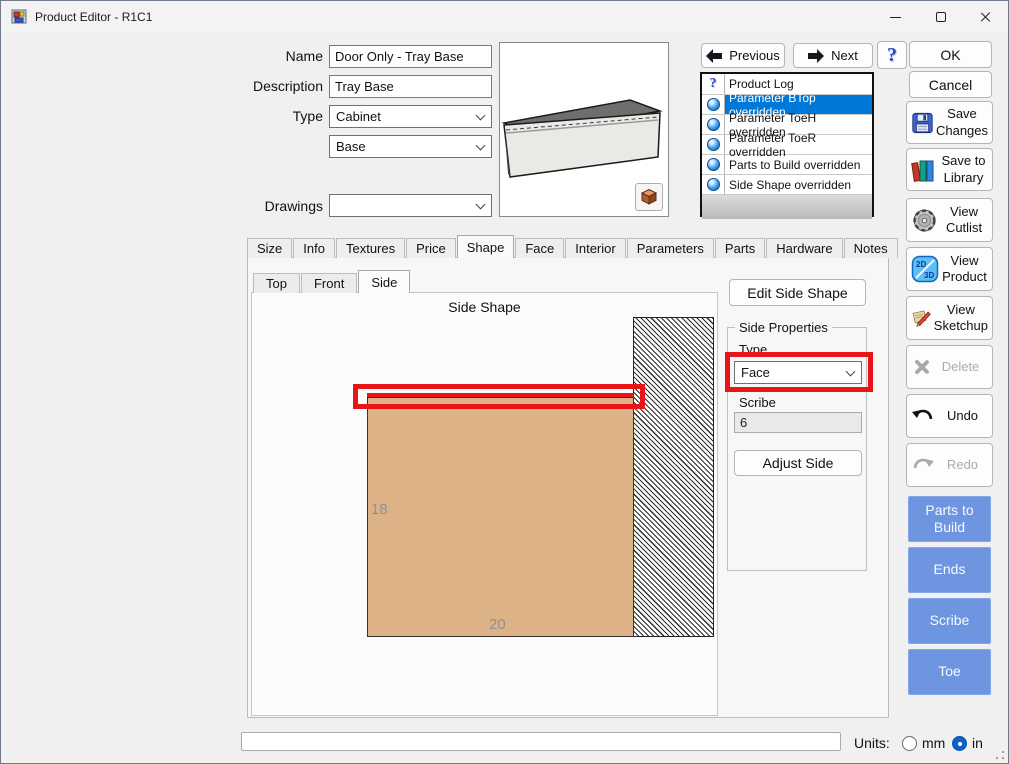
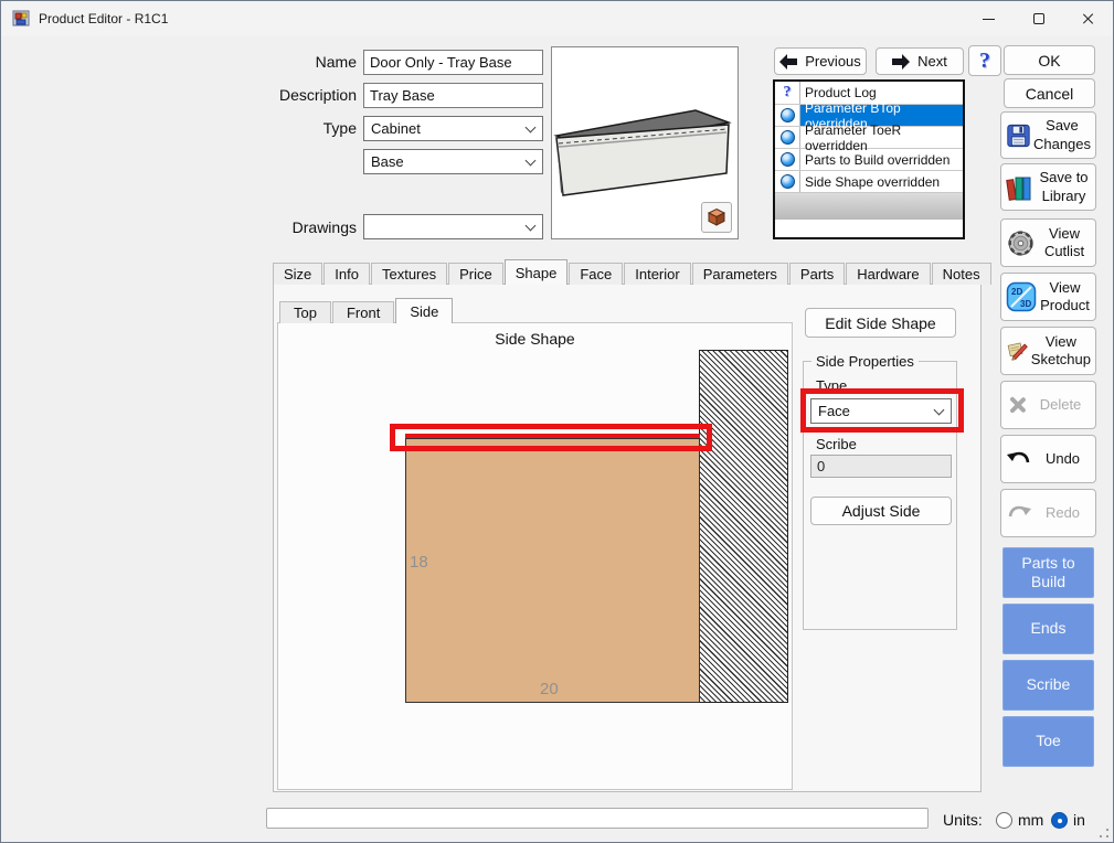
  Product Editor - R1C1
  Name
  Door Only - Tray Base
  Description
  Tray Base
  Type
  Cabinet
  Base
  Drawings
  Previous
  Next
  ?
  OK
  Cancel
  ?
  Product Log
  Parameter BTop overridden
- Parameter ToeH overridden
  Parameter ToeR overridden
  Parts to Build overridden
  Side Shape overridden
  Save Changes
  Save to Library
  View Cutlist
  2D
  3D
  View Product
  View Sketchup
  Delete
  Undo
  Redo
  Parts to Build
  Ends
  Scribe
  Toe
  Size
  Info
  Textures
  Price
  Shape
  Face
  Interior
  Parameters
  Parts
  Hardware
  Notes
  Top
  Front
  Side
  Side Shape
  18
  20
  Edit Side Shape
  Side Properties
  Type
  Face
  Scribe
- 6
+ 0
  Adjust Side
  Units:
  mm
  in
